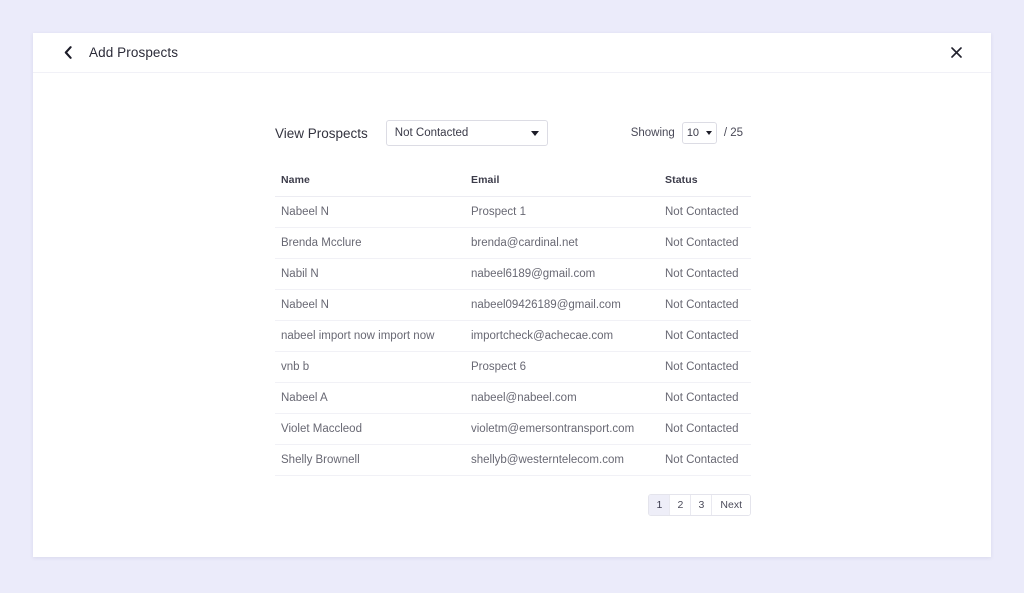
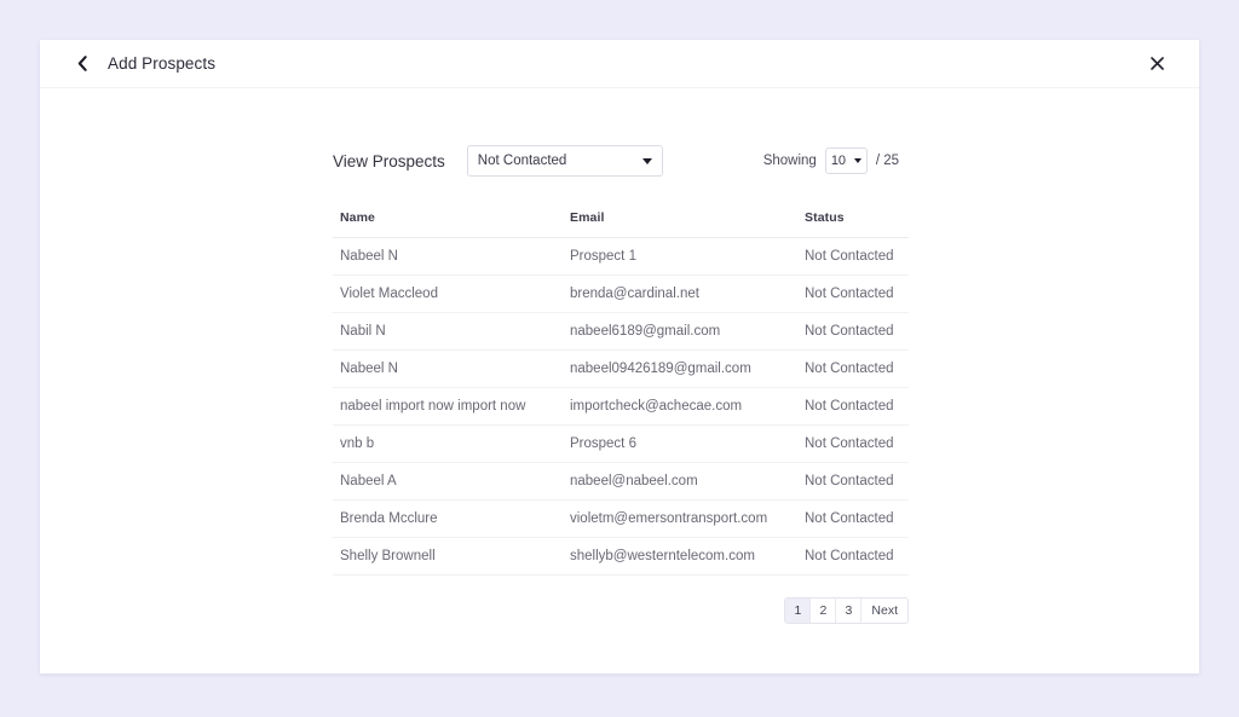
  Add Prospects
  View Prospects
  Not Contacted
  Showing
  10
  / 25
  Name	Email	Status
  Nabeel N	Prospect 1	Not Contacted
- Brenda Mcclure	brenda@cardinal.net	Not Contacted
+ Violet Maccleod	brenda@cardinal.net	Not Contacted
  Nabil N	nabeel6189@gmail.com	Not Contacted
  Nabeel N	nabeel09426189@gmail.com	Not Contacted
  nabeel import now import now	importcheck@achecae.com	Not Contacted
  vnb b	Prospect 6	Not Contacted
  Nabeel A	nabeel@nabeel.com	Not Contacted
- Violet Maccleod	violetm@emersontransport.com	Not Contacted
+ Brenda Mcclure	violetm@emersontransport.com	Not Contacted
  Shelly Brownell	shellyb@westerntelecom.com	Not Contacted
  1
  2
  3
  Next
